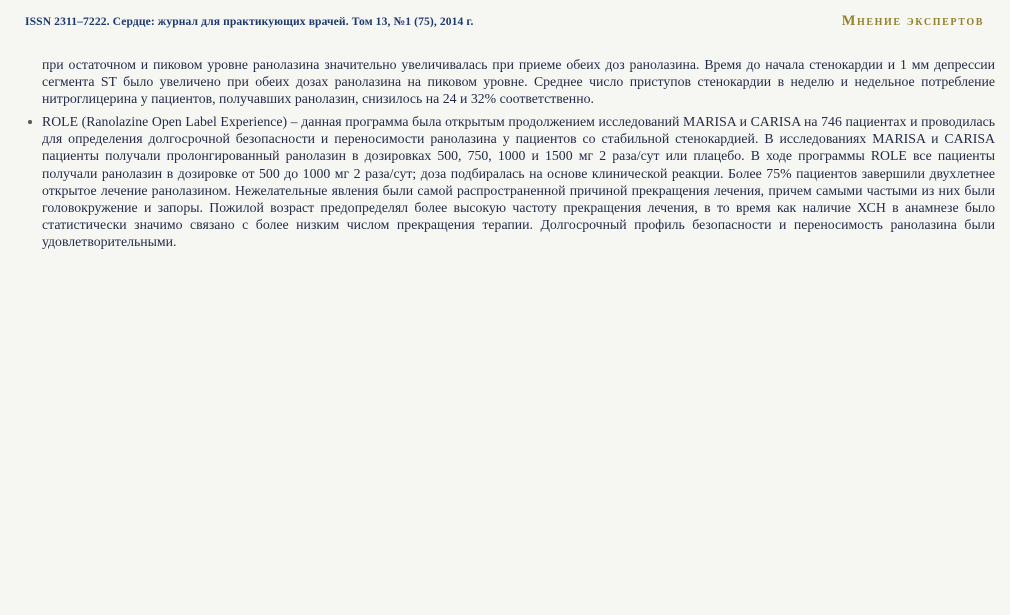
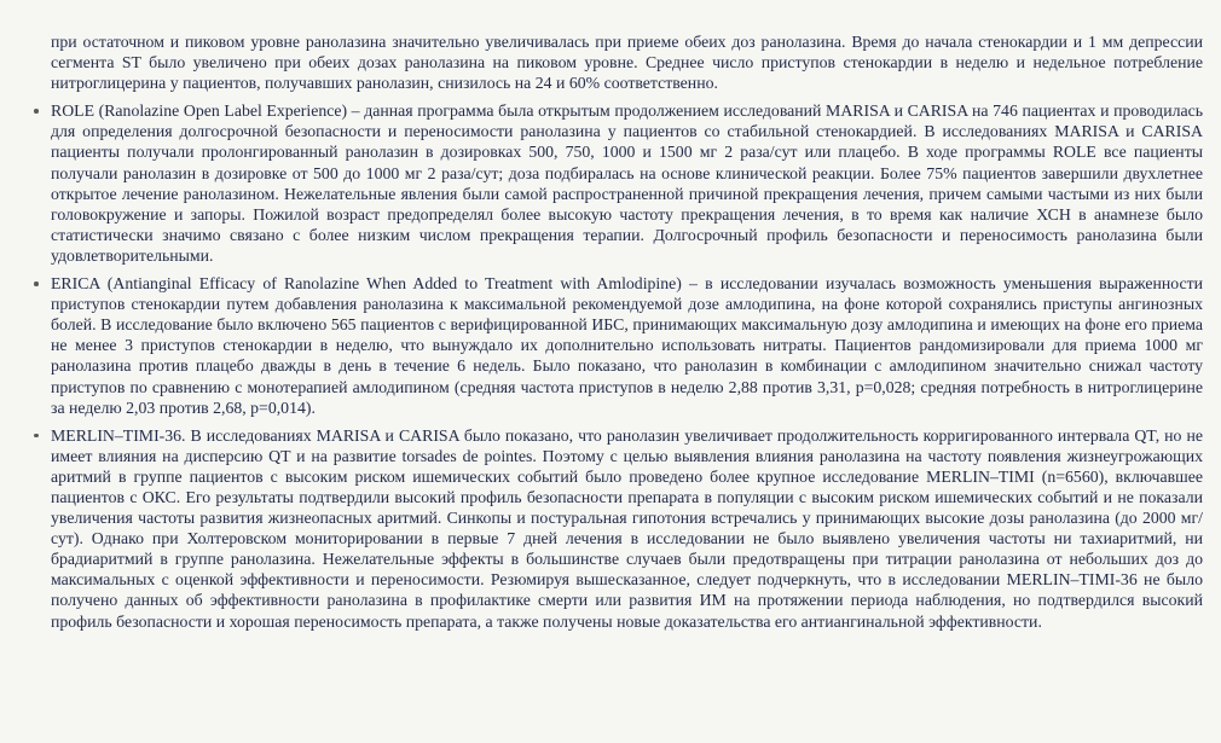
- ISSN 2311–7222. Сердце: журнал для практикующих врачей. Том 13, №1 (75), 2014 г.
- Мнение экспертов
- при остаточном и пиковом уровне ранолазина значительно увеличивалась при приеме обеих доз ранолазина. Время до начала стенокардии и 1 мм депрессии сегмента ST было увеличено при обеих дозах ранолазина на пиковом уровне. Среднее число приступов стенокардии в неделю и недельное потребление нитроглицерина у пациентов, получавших ранолазин, снизилось на 24 и 32% соответственно.
+ при остаточном и пиковом уровне ранолазина значительно увеличивалась при приеме обеих доз ранолазина. Время до начала стенокардии и 1 мм депрессии сегмента ST было увеличено при обеих дозах ранолазина на пиковом уровне. Среднее число приступов стенокардии в неделю и недельное потребление нитроглицерина у пациентов, получавших ранолазин, снизилось на 24 и 60% соответственно.
  ROLE (Ranolazine Open Label Experience) – данная программа была открытым продолжением исследований MARISA и CARISA на 746 пациентах и проводилась для определения долгосрочной безопасности и переносимости ранолазина у пациентов со стабильной стенокардией. В исследованиях MARISA и CARISA пациенты получали пролонгированный ранолазин в дозировках 500, 750, 1000 и 1500 мг 2 раза/сут или плацебо. В ходе программы ROLE все пациенты получали ранолазин в дозировке от 500 до 1000 мг 2 раза/сут; доза подбиралась на основе клинической реакции. Более 75% пациентов завершили двухлетнее открытое лечение ранолазином. Нежелательные явления были самой распространенной причиной прекращения лечения, причем самыми частыми из них были головокружение и запоры. Пожилой возраст предопределял более высокую частоту прекращения лечения, в то время как наличие ХСН в анамнезе было статистически значимо связано с более низким числом прекращения терапии. Долгосрочный профиль безопасности и переносимость ранолазина были удовлетворительными.
+ ERICA (Antianginal Efficacy of Ranolazine When Added to Treatment with Amlodipine) – в исследовании изучалась возможность уменьшения выраженности приступов стенокардии путем добавления ранолазина к максимальной рекомендуемой дозе амлодипина, на фоне которой сохранялись приступы ангинозных болей. В исследование было включено 565 пациентов с верифицированной ИБС, принимающих максимальную дозу амлодипина и имеющих на фоне его приема не менее 3 приступов стенокардии в неделю, что вынуждало их дополнительно использовать нитраты. Пациентов рандомизировали для приема 1000 мг ранолазина против плацебо дважды в день в течение 6 недель. Было показано, что ранолазин в комбинации с амлодипином значительно снижал частоту приступов по сравнению с монотерапией амлодипином (средняя частота приступов в неделю 2,88 против 3,31, p=0,028; средняя потребность в нитроглицерине за неделю 2,03 против 2,68, p=0,014).
+ MERLIN–TIMI-36. В исследованиях MARISA и CARISA было показано, что ранолазин увеличивает продолжительность корригированного интервала QT, но не имеет влияния на дисперсию QT и на развитие torsades de pointes. Поэтому с целью выявления влияния ранолазина на частоту появления жизнеугрожающих аритмий в группе пациентов с высоким риском ишемических событий было проведено более крупное исследование MERLIN–TIMI (n=6560), включавшее пациентов с ОКС. Его результаты подтвердили высокий профиль безопасности препарата в популяции с высоким риском ишемических событий и не показали увеличения частоты развития жизнеопасных аритмий. Синкопы и постуральная гипотония встречались у принимающих высокие дозы ранолазина (до 2000 мг/сут). Однако при Холтеровском мониторировании в первые 7 дней лечения в исследовании не было выявлено увеличения частоты ни тахиаритмий, ни брадиаритмий в группе ранолазина. Нежелательные эффекты в большинстве случаев были предотвращены при титрации ранолазина от небольших доз до максимальных с оценкой эффективности и переносимости. Резюмируя вышесказанное, следует подчеркнуть, что в исследовании MERLIN–TIMI-36 не было получено данных об эффективности ранолазина в профилактике смерти или развития ИМ на протяжении периода наблюдения, но подтвердился высокий профиль безопасности и хорошая переносимость препарата, а также получены новые доказательства его антиангинальной эффективности.
